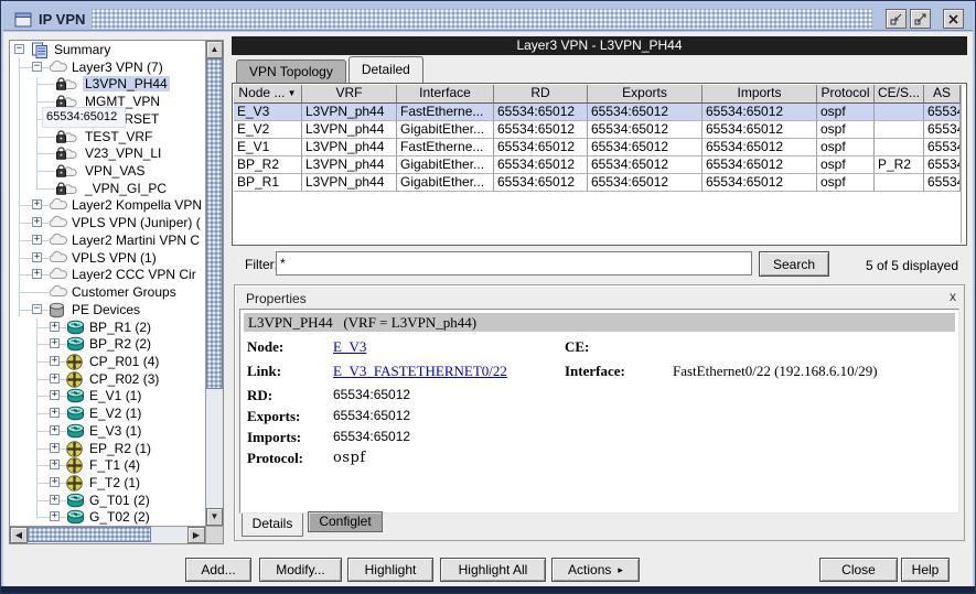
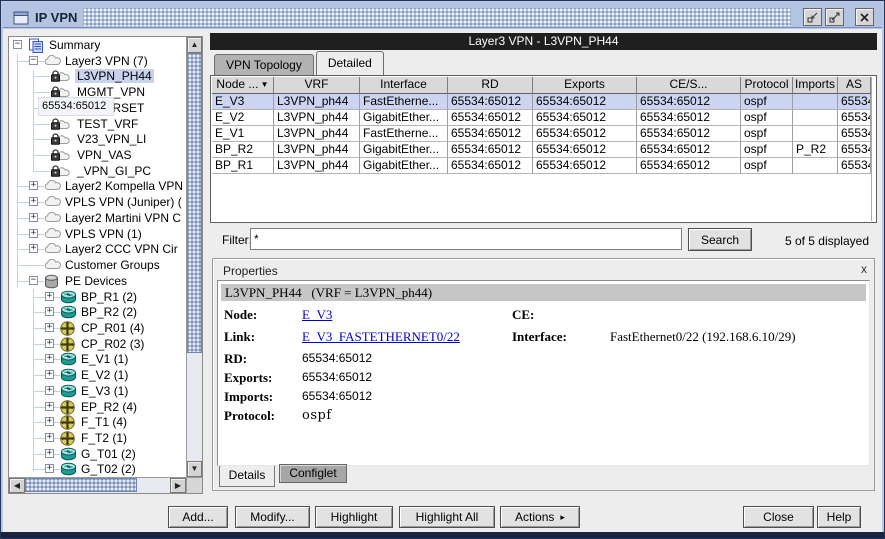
  IP VPN
  −
  Summary
  −
  Layer3 VPN (7)
  L3VPN_PH44
  MGMT_VPN
  TEST_VRF
  V23_VPN_LI
  VPN_VAS
  _VPN_GI_PC
  +
  Layer2 Kompella VPN
  +
  VPLS VPN (Juniper) (
  +
  Layer2 Martini VPN C
  +
  VPLS VPN (1)
  +
  Layer2 CCC VPN Cir
  Customer Groups
  −
  PE Devices
  +
  BP_R1 (2)
  +
  BP_R2 (2)
  +
  CP_R01 (4)
  +
  CP_R02 (3)
  +
  E_V1 (1)
  +
  E_V2 (1)
  +
  E_V3 (1)
  +
- EP_R2 (1)
+ EP_R2 (4)
  +
  F_T1 (4)
  +
  F_T2 (1)
  +
  G_T01 (2)
  +
  G_T02 (2)
  65534:65012
  ▲
  ▼
  ◀
  ▶
  Layer3 VPN - L3VPN_PH44
  VPN Topology
  Detailed
  Node ... ▼
  VRF
  Interface
  RD
  Exports
- Imports
+ CE/S...
  Protocol
- CE/S...
+ Imports
  AS
  E_V3
  L3VPN_ph44
  FastEtherne...
  65534:65012
  65534:65012
  65534:65012
  ospf
  6553
  E_V2
  L3VPN_ph44
  GigabitEther...
  65534:65012
  65534:65012
  65534:65012
  ospf
  6553
  E_V1
  L3VPN_ph44
  FastEtherne...
  65534:65012
  65534:65012
  65534:65012
  ospf
  6553
  BP_R2
  L3VPN_ph44
  GigabitEther...
  65534:65012
  65534:65012
  65534:65012
  ospf
  P_R2
  6553
  BP_R1
  L3VPN_ph44
  GigabitEther...
  65534:65012
  65534:65012
  65534:65012
  ospf
  6553
  Filter
  *
  Search
  5 of 5 displayed
  Properties
  x
  L3VPN_PH44 (VRF = L3VPN_ph44)
  Node:
  E_V3
  CE:
  Link:
  E_V3_FASTETHERNET0/22
  Interface:
  FastEthernet0/22 (192.168.6.10/29)
  RD:
  65534:65012
  Exports:
  65534:65012
  Imports:
  65534:65012
  Protocol:
  ospf
  Details
  Configlet
  Add...
  Modify...
  Highlight
  Highlight All
  Actions
  ▸
  Close
  Help
